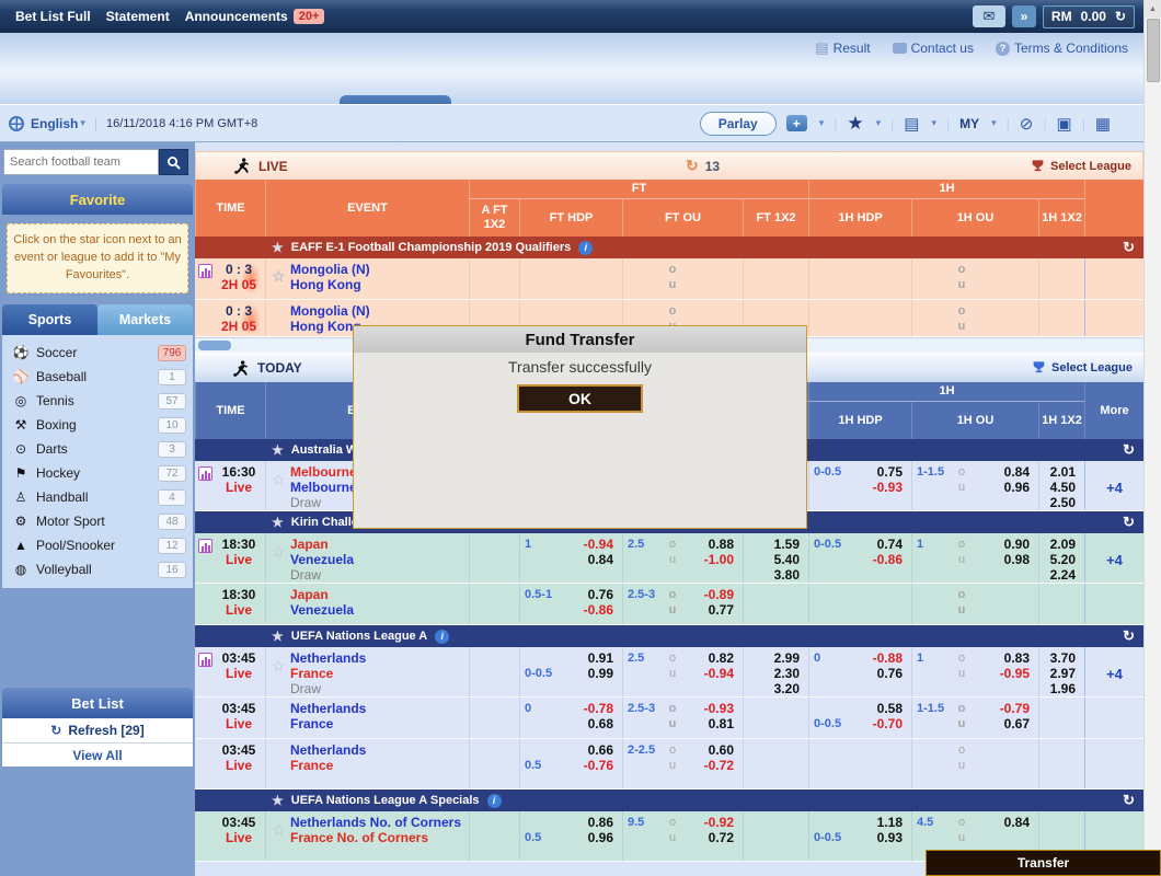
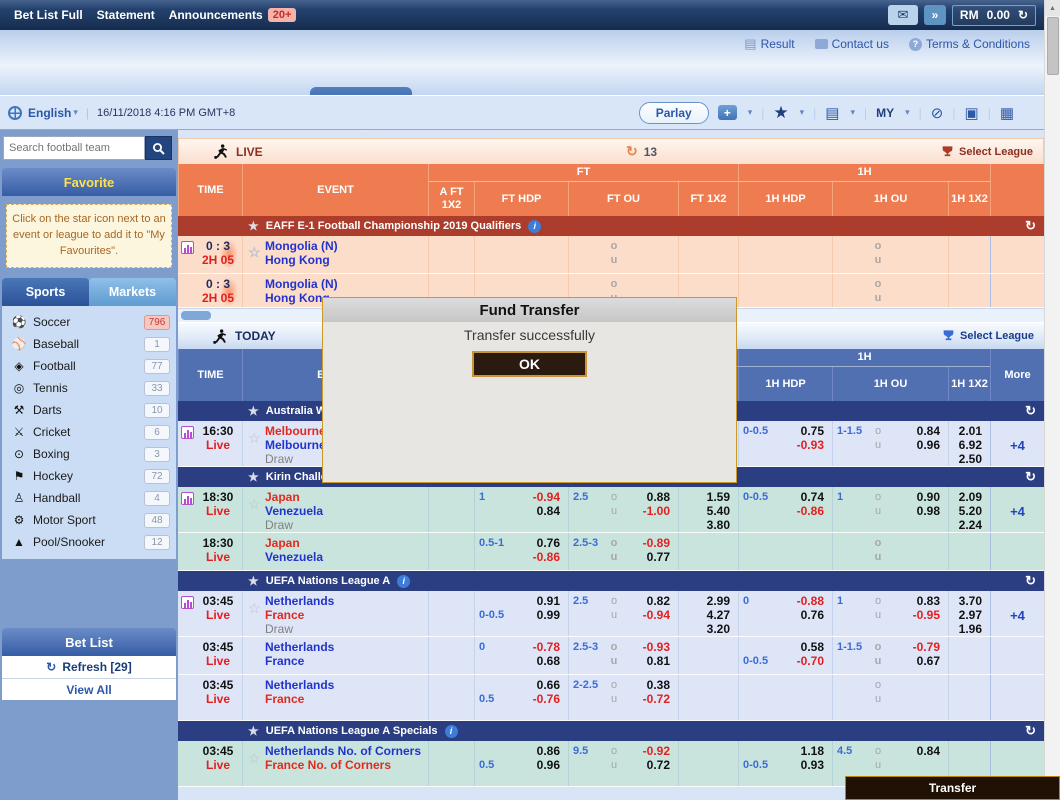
  Bet List Full
  Statement
  Announcements
  20+
  ✉
  »
  RM
  0.00
  ↻
  ▤
  Result
  Contact us
  ?
  Terms & Conditions
  English
  ▾
  |
  16/11/2018 4:16 PM GMT+8
  Parlay
  +
  ▾
  ★
  ▾
  |
  ▤
  ▾
  |
  MY
  ▾
  ⊘
  ▣
  |
  ▦
  Search football team
  Favorite
  Click on the star icon next to an event or league to add it to "My Favourites".
  Sports
  Markets
  ⚽
  Soccer
  796
  ⚾
  Baseball
  1
+ ◈
+ Football
+ 77
  ◎
  Tennis
- 57
+ 33
  ⚒
- Boxing
+ Darts
  10
+ ⚔
+ Cricket
+ 6
  ⊙
- Darts
+ Boxing
  3
  ⚑
  Hockey
  72
  ♙
  Handball
  4
  ⚙
  Motor Sport
  48
  ▲
  Pool/Snooker
  12
- ◍
- Volleyball
- 16
  Bet List
  ↻
  Refresh [29]
  View All
  LIVE
  ↻
  13
  Select League
  TIME
  EVENT
  FT
  1H
  A FT 1X2
  FT HDP
  FT OU
  FT 1X2
  1H HDP
  1H OU
  1H 1X2
  ★
  EAFF E-1 Football Championship 2019 Qualifiers
  i
  ↻
  0 : 3
  2H 05
  ☆
  Mongolia (N)
  Hong Kong
  o
  u
  o
  u
  0 : 3
  2H 05
  Mongolia (N)
  Hong Kon
  o
  o
  u
  TODAY
  Select League
  TIME
  1H
  More
  1H HDP
  1H OU
  1H 1X2
  ★
  Australia
  ↻
  16:30
  Live
  ☆
  Melbourn
  Melbourn
  Draw
  0-0.5
  0.75
  -0.93
  1-1.5
  o
  0.84
  u
  0.96
  2.01
- 4.50
+ 6.92
  2.50
  +4
  ★
  Kirin Chall
  ↻
  18:30
  Live
  Japan
  Venezuela
  Draw
  1
  -0.94
  0.84
  2.5
  o
  0.88
  u
  -1.00
  1.59
  5.40
  3.80
  0-0.5
  0.74
  -0.86
  1
  o
  0.90
  u
  0.98
  2.09
  5.20
  2.24
  +4
  18:30
  Live
  Japan
  Venezuela
  0.5-1
  0.76
  -0.86
  2.5-3
  o
  -0.89
  u
  0.77
  o
  u
  ★
  UEFA Nations League A
  i
  ↻
  03:45
  Live
  ☆
  Netherlands
  France
  Draw
  0.91
  0-0.5
  0.99
  2.5
  o
  0.82
  u
  -0.94
  2.99
- 2.30
+ 4.27
  3.20
  0
  -0.88
  0.76
  1
  o
  0.83
  u
  -0.95
  3.70
  2.97
  1.96
  +4
  03:45
  Live
  Netherlands
  France
  0
  -0.78
  0.68
  2.5-3
  o
  -0.93
  u
  0.81
  0.58
  0-0.5
  -0.70
  1-1.5
  o
  -0.79
  u
  0.67
  03:45
  Live
  Netherlands
  France
  0.66
  0.5
  -0.76
  2-2.5
  o
- 0.60
+ 0.38
  u
  -0.72
  o
  u
  ★
  UEFA Nations League A Specials
  i
  ↻
  03:45
  Live
  Netherlands No. of Corners
  France No. of Corners
  0.86
  0.5
  0.96
  9.5
  o
  -0.92
  u
  0.72
  1.18
  0-0.5
  0.93
  4.5
  o
  0.84
  u
  Fund Transfer
  Transfer successfully
  OK
  Transfer
